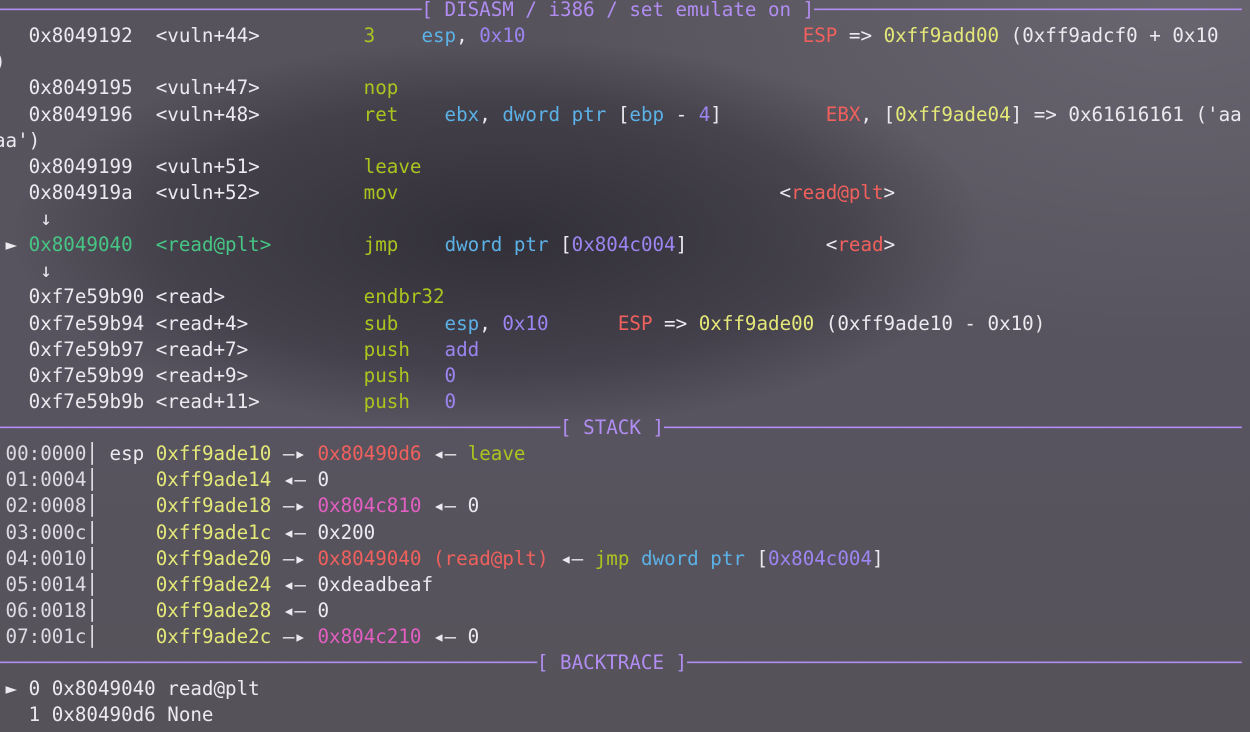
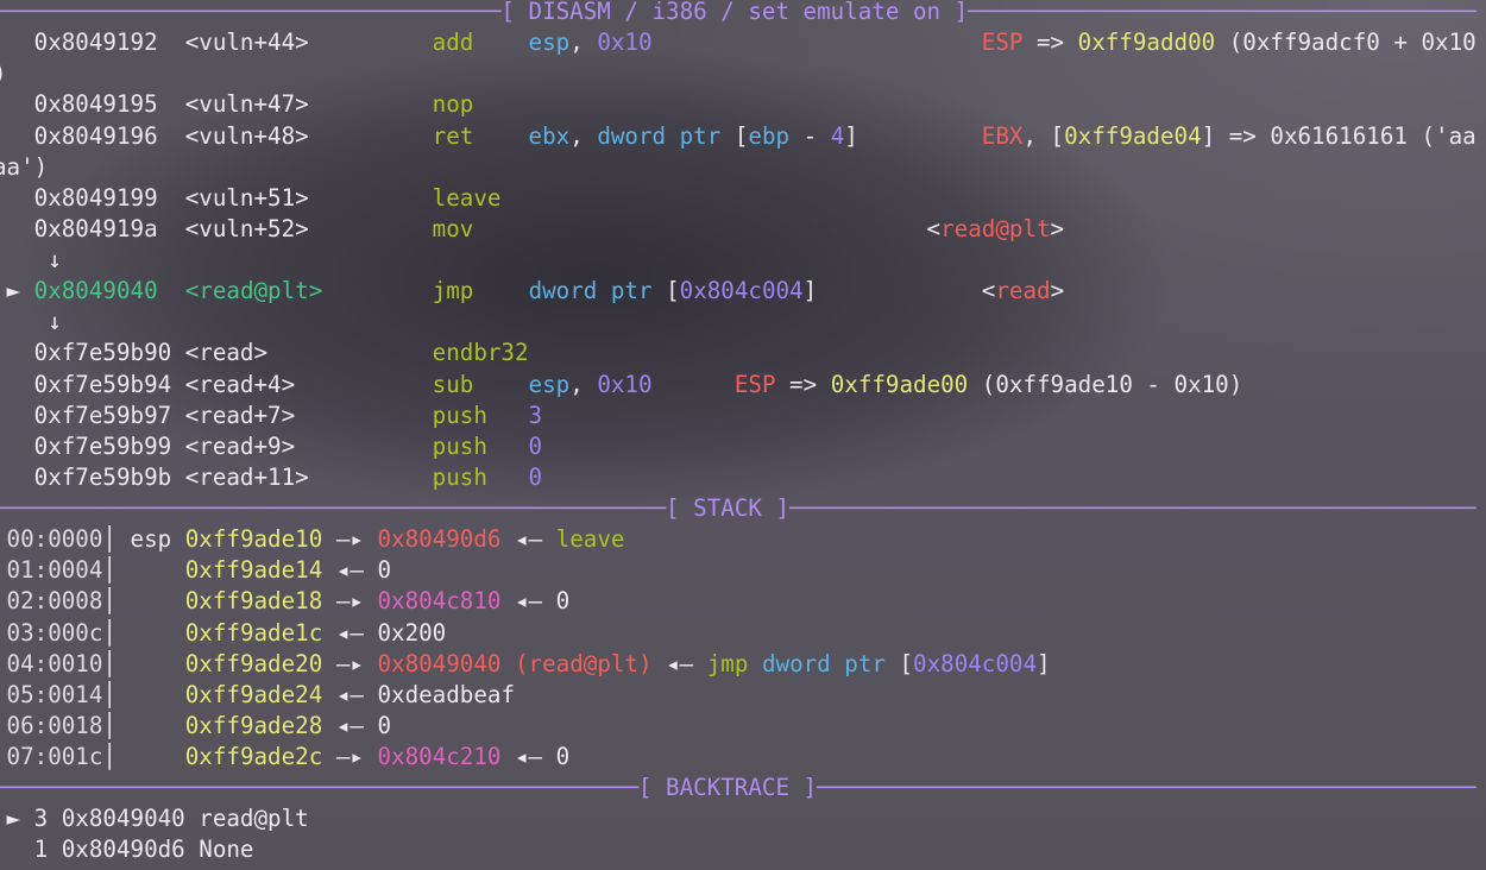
  ────────────────────────────────────[ DISASM / i386 / set emulate on ]─────────────────────────────────────
- 0x8049192 <vuln+44> 3 esp, 0x10 ESP => 0xff9add00 (0xff9adcf0 + 0x10
+ 0x8049192 <vuln+44> add esp, 0x10 ESP => 0xff9add00 (0xff9adcf0 + 0x10
  0x8049195 <vuln+47> nop
  0x8049196 <vuln+48> ret ebx, dword ptr [ebp - 4] EBX, [0xff9ade04] => 0x61616161 ('aa
  a')
  0x8049199 <vuln+51> leave
  0x804919a <vuln+52> mov <read@plt>
  ↓
  ► 0x8049040 <read@plt> jmp dword ptr [0x804c004] <read>
  ↓
  0xf7e59b90 <read> endbr32
  0xf7e59b94 <read+4> sub esp, 0x10 ESP => 0xff9ade00 (0xff9ade10 - 0x10)
- 0xf7e59b97 <read+7> push add
+ 0xf7e59b97 <read+7> push 3
  0xf7e59b99 <read+9> push 0
  0xf7e59b9b <read+11> push 0
  ────────────────────────────────────────────────[ STACK ]──────────────────────────────────────────────────
  00:0000│ esp 0xff9ade10 —▸ 0x80490d6 ◂— leave
  01:0004│ 0xff9ade14 ◂— 0
  02:0008│ 0xff9ade18 —▸ 0x804c810 ◂— 0
  03:000c│ 0xff9ade1c ◂— 0x200
  04:0010│ 0xff9ade20 —▸ 0x8049040 (read@plt) ◂— jmp dword ptr [0x804c004]
  05:0014│ 0xff9ade24 ◂— 0xdeadbeaf
  06:0018│ 0xff9ade28 ◂— 0
  07:001c│ 0xff9ade2c —▸ 0x804c210 ◂— 0
  ──────────────────────────────────────────────[ BACKTRACE ]────────────────────────────────────────────────
- ► 0 0x8049040 read@plt
+ ► 3 0x8049040 read@plt
  1 0x80490d6 None
